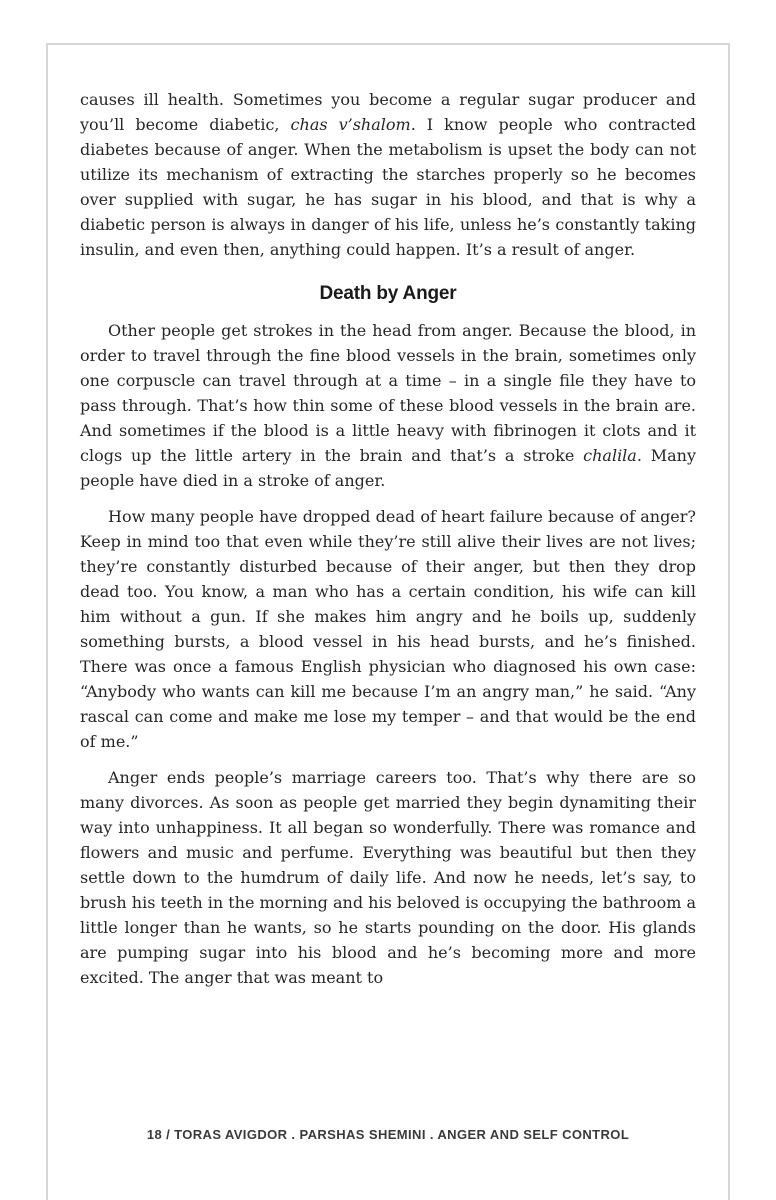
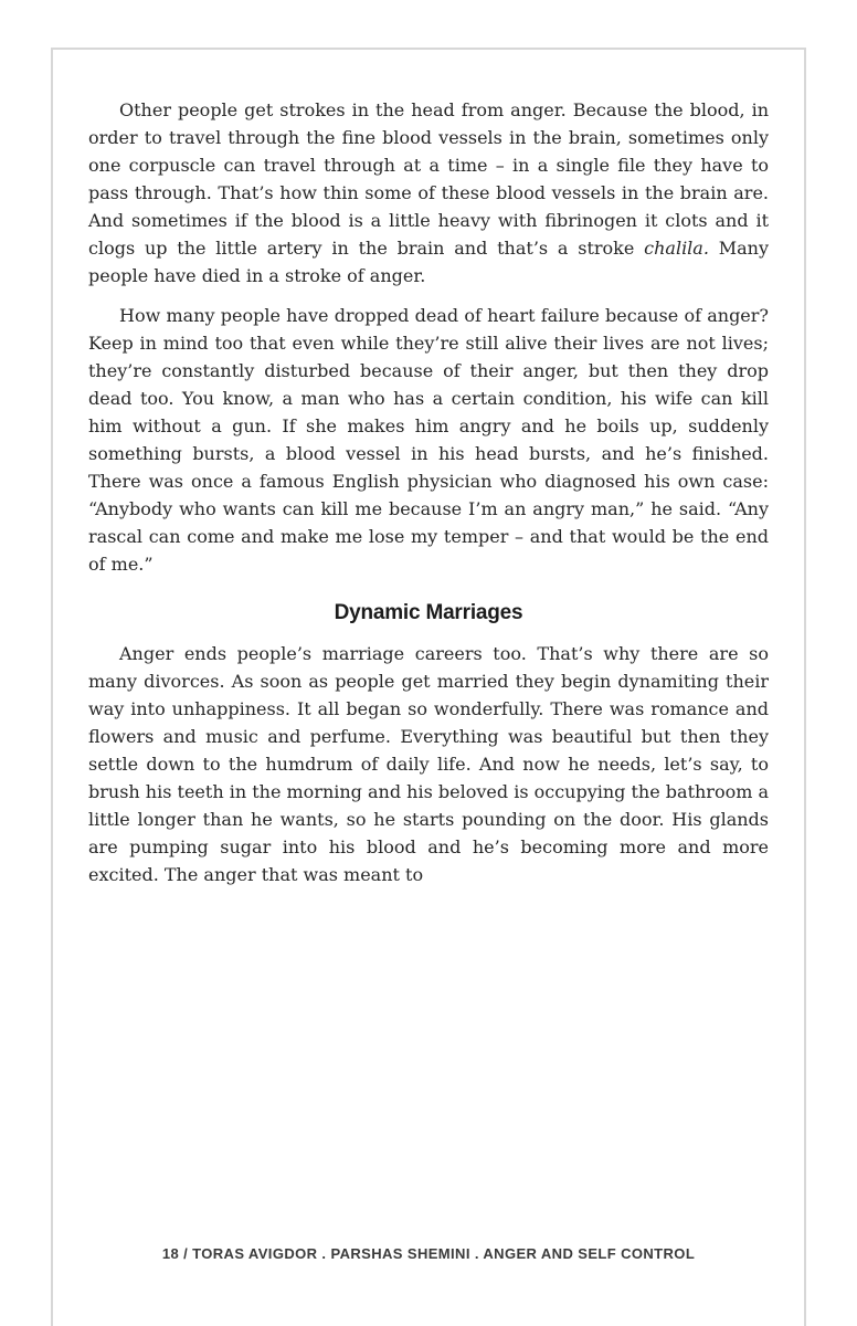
- causes ill health. Sometimes you become a regular sugar producer and you’ll become diabetic, chas v’shalom. I know people who contracted diabetes because of anger. When the metabolism is upset the body can not utilize its mechanism of extracting the starches properly so he becomes over supplied with sugar, he has sugar in his blood, and that is why a diabetic person is always in danger of his life, unless he’s constantly taking insulin, and even then, anything could happen. It’s a result of anger.
- Death by Anger
  Other people get strokes in the head from anger. Because the blood, in order to travel through the fine blood vessels in the brain, sometimes only one corpuscle can travel through at a time – in a single file they have to pass through. That’s how thin some of these blood vessels in the brain are. And sometimes if the blood is a little heavy with fibrinogen it clots and it clogs up the little artery in the brain and that’s a stroke chalila. Many people have died in a stroke of anger.
  How many people have dropped dead of heart failure because of anger? Keep in mind too that even while they’re still alive their lives are not lives; they’re constantly disturbed because of their anger, but then they drop dead too. You know, a man who has a certain condition, his wife can kill him without a gun. If she makes him angry and he boils up, suddenly something bursts, a blood vessel in his head bursts, and he’s finished. There was once a famous English physician who diagnosed his own case: “Anybody who wants can kill me because I’m an angry man,” he said. “Any rascal can come and make me lose my temper – and that would be the end of me.”
+ Dynamic Marriages
  Anger ends people’s marriage careers too. That’s why there are so many divorces. As soon as people get married they begin dynamiting their way into unhappiness. It all began so wonderfully. There was romance and flowers and music and perfume. Everything was beautiful but then they settle down to the humdrum of daily life. And now he needs, let’s say, to brush his teeth in the morning and his beloved is occupying the bathroom a little longer than he wants, so he starts pounding on the door. His glands are pumping sugar into his blood and he’s becoming more and more excited. The anger that was meant to
  18 / TORAS AVIGDOR . PARSHAS SHEMINI . ANGER AND SELF CONTROL
